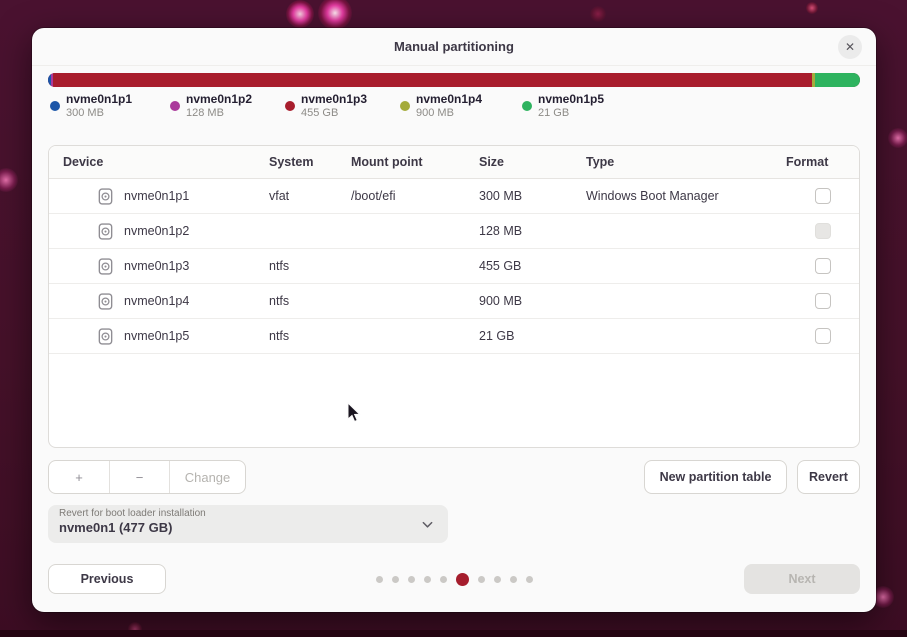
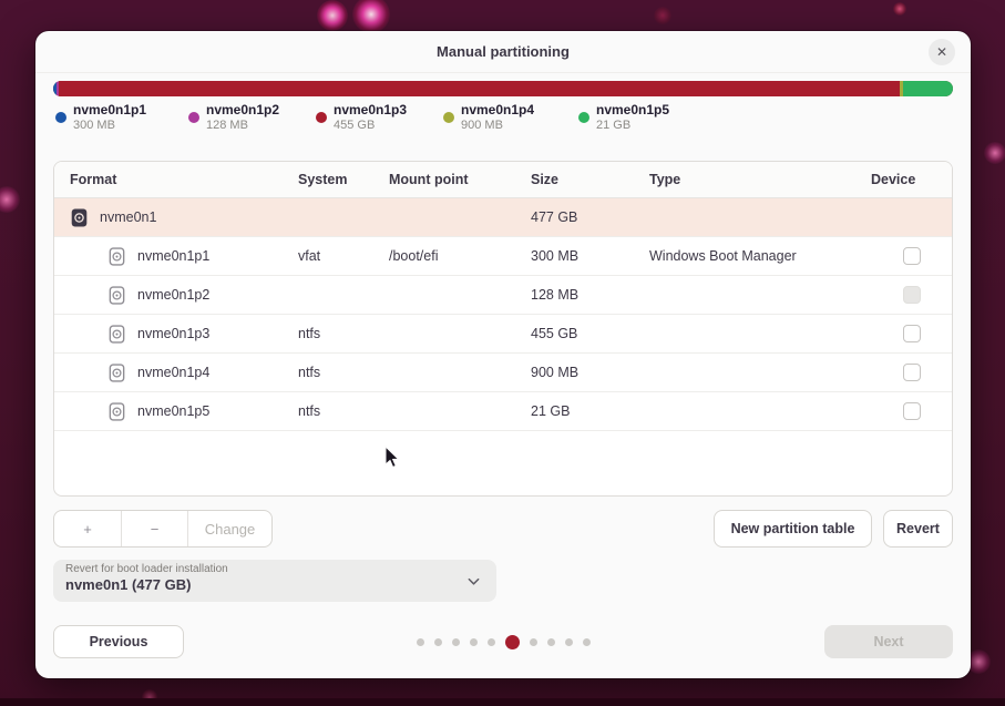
  Manual partitioning
  ✕
  nvme0n1p1
  300 MB
  nvme0n1p2
  128 MB
  nvme0n1p3
  455 GB
  nvme0n1p4
  900 MB
  nvme0n1p5
  21 GB
- Device
+ Format
  System
  Mount point
  Size
  Type
- Format
+ Device
+ nvme0n1
+ 477 GB
  nvme0n1p1
  vfat
  /boot/efi
  300 MB
  Windows Boot Manager
  nvme0n1p2
  128 MB
  nvme0n1p3
  ntfs
  455 GB
  nvme0n1p4
  ntfs
  900 MB
  nvme0n1p5
  ntfs
  21 GB
  +
  −
  Change
  New partition table
  Revert
  Revert for boot loader installation
  nvme0n1 (477 GB)
  Previous
  Next
